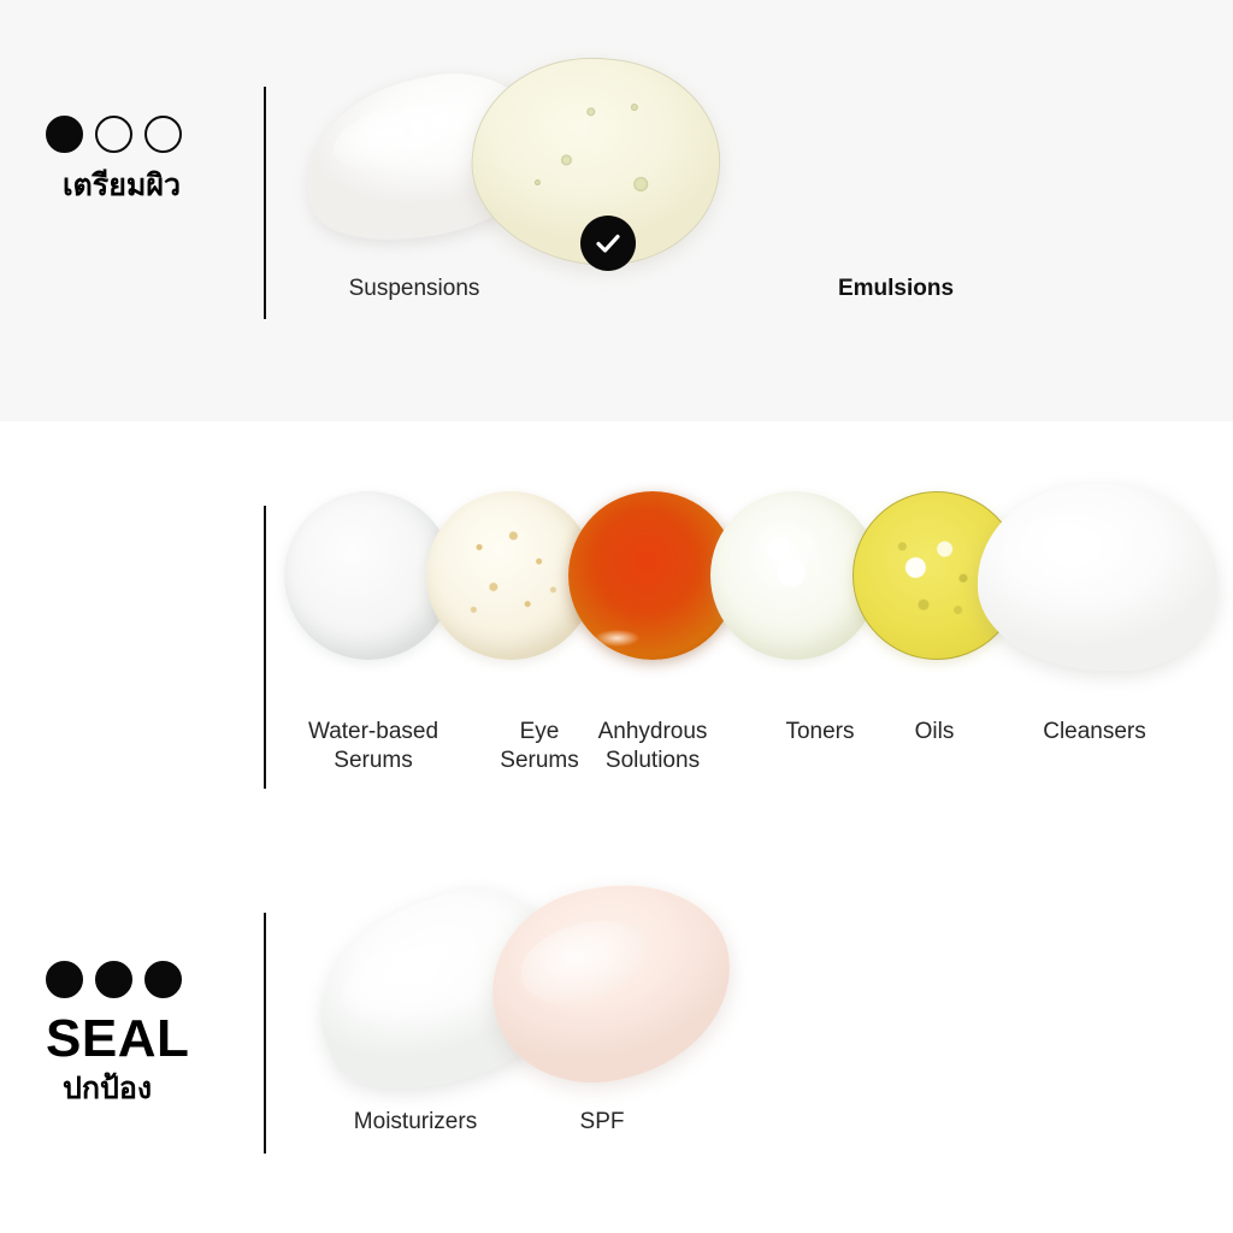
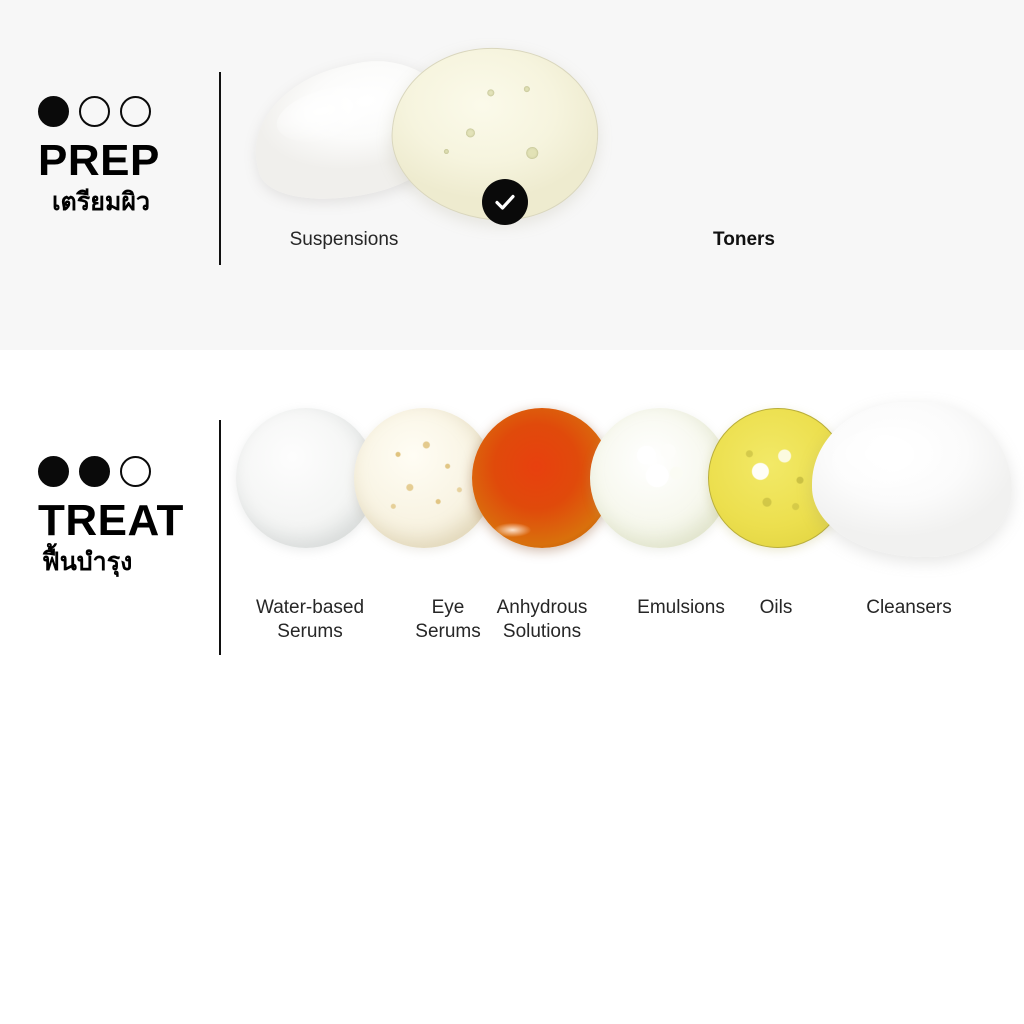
+ PREP
  เตรียมผิว
  Suspensions
- Emulsions
+ Toners
+ TREAT
+ ฟื้นบำรุง
  Water-based
  Serums
  Eye
  Serums
  Anhydrous
  Solutions
- Toners
+ Emulsions
  Oils
  Cleansers
- SEAL
- ปกป้อง
- Moisturizers
- SPF
